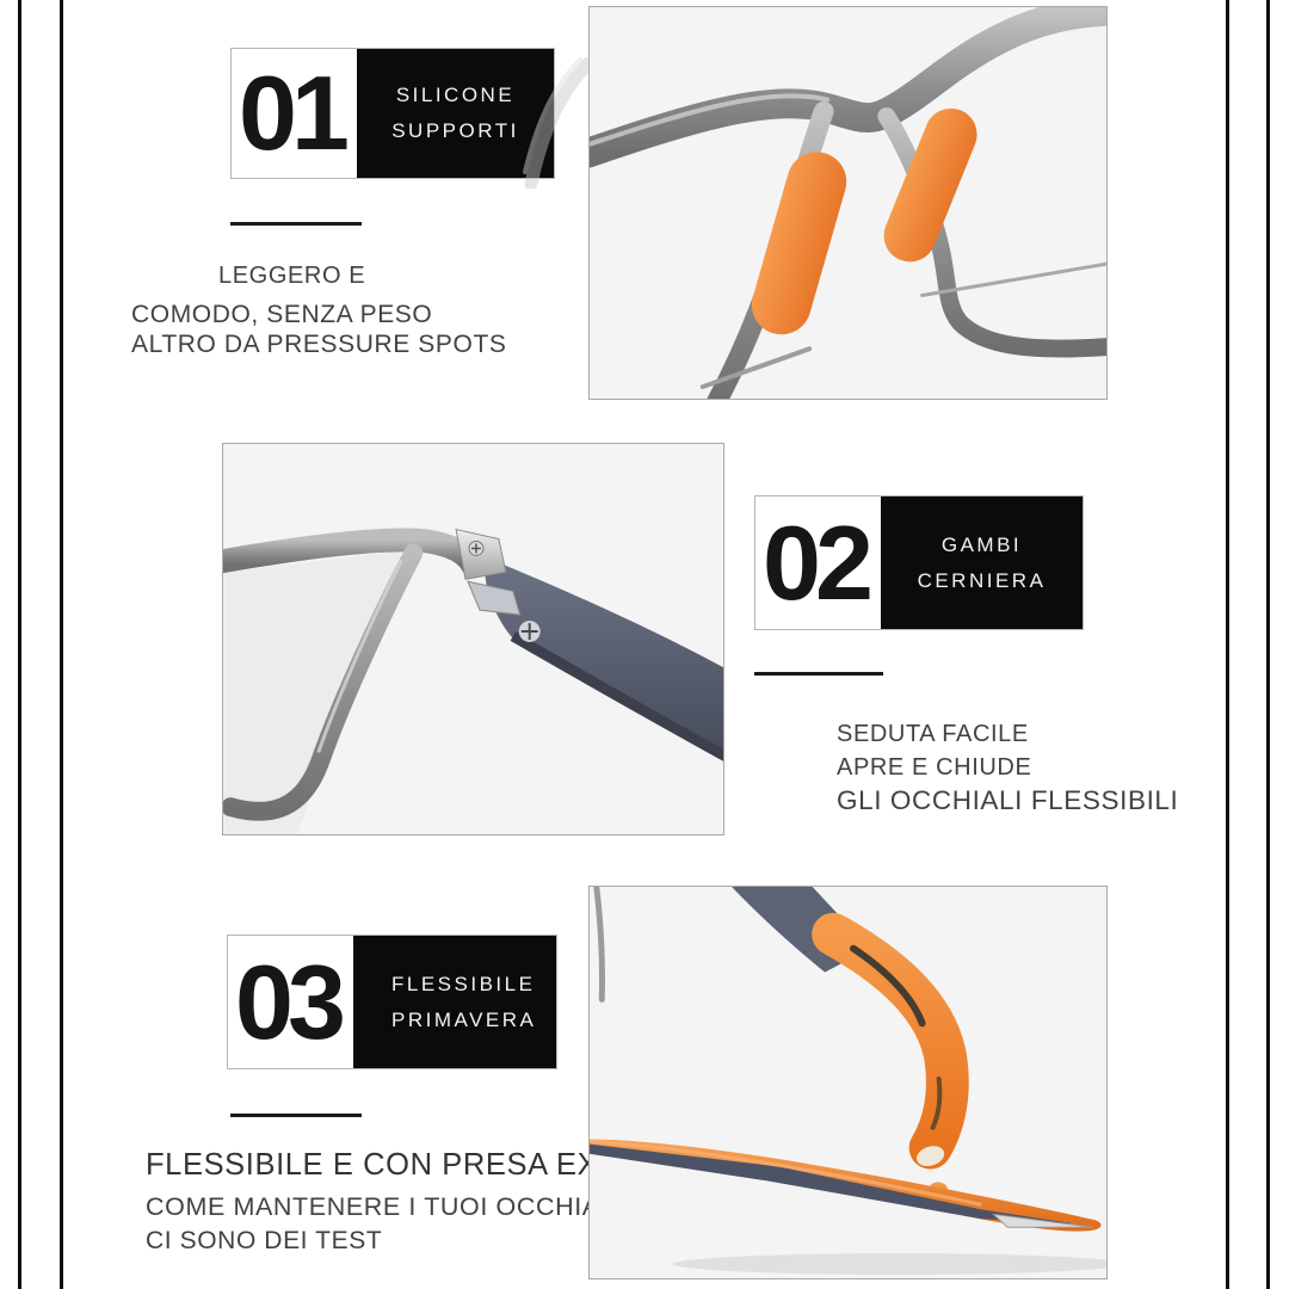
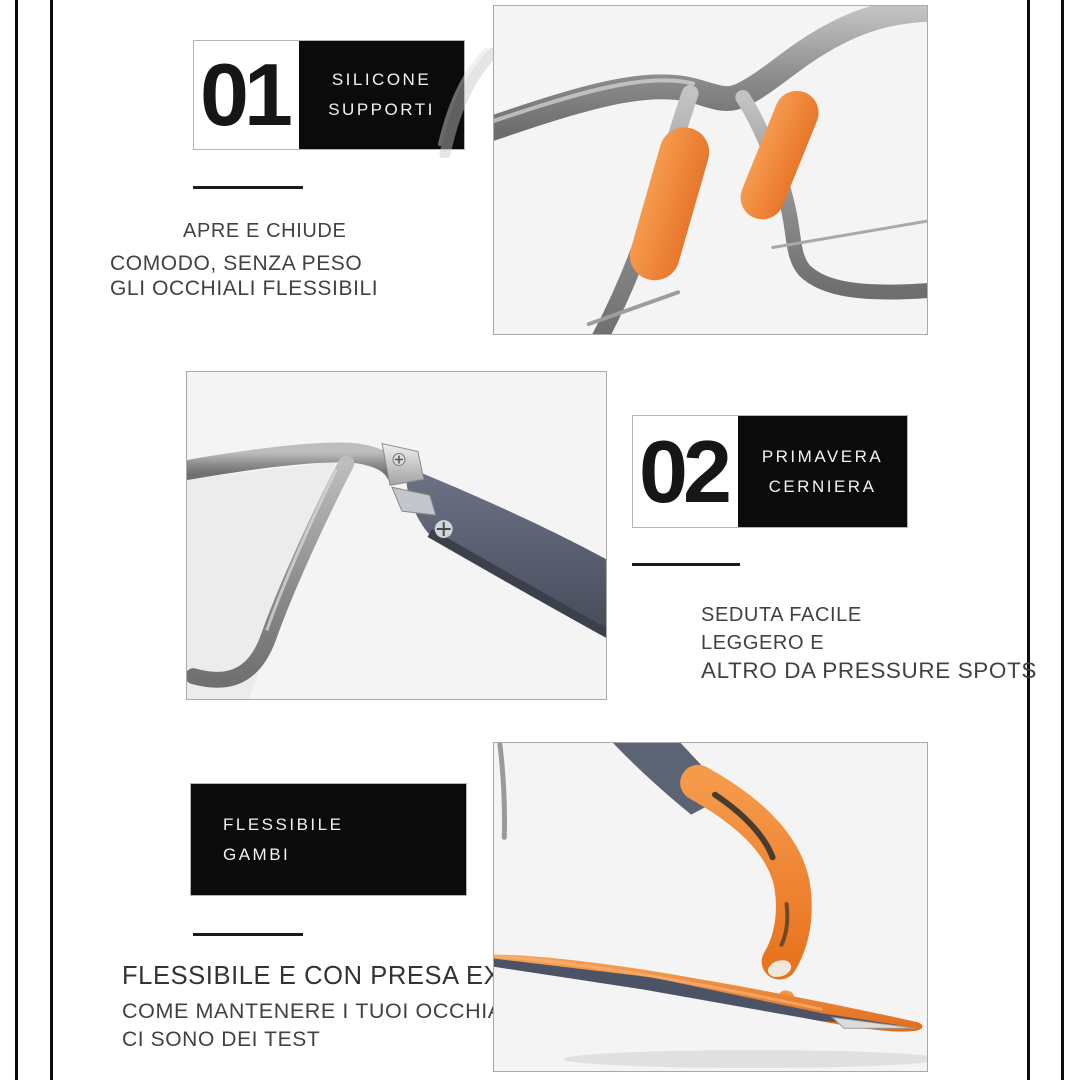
  01
  SILICONE
  SUPPORTI
- LEGGERO E
+ APRE E CHIUDE
  COMODO, SENZA PESO
- ALTRO DA PRESSURE SPOTS
+ GLI OCCHIALI FLESSIBILI
  02
- GAMBI
+ PRIMAVERA
  CERNIERA
  SEDUTA FACILE
- APRE E CHIUDE
+ LEGGERO E
- GLI OCCHIALI FLESSIBILI
+ ALTRO DA PRESSURE SPOTS
- 03
  FLESSIBILE
- PRIMAVERA
+ GAMBI
  FLESSIBILE E CON PRESA E
  COME MANTENERE I TUOI OCCHI
  CI SONO DEI TEST
